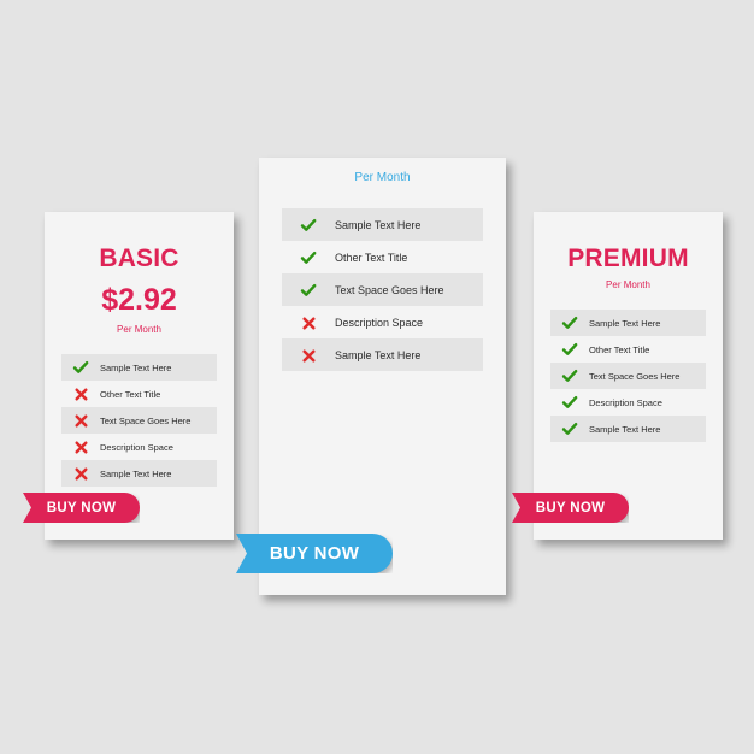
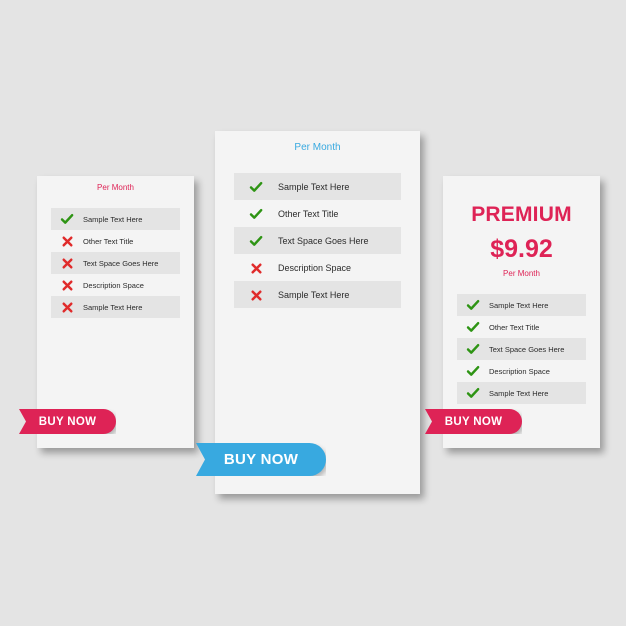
- BASIC
- $2.92
  Per Month
  Sample Text Here
  Other Text Title
  Text Space Goes Here
  Description Space
  Sample Text Here
  Per Month
  Sample Text Here
  Other Text Title
  Text Space Goes Here
  Description Space
  Sample Text Here
  PREMIUM
+ $9.92
  Per Month
  Sample Text Here
  Other Text Title
  Text Space Goes Here
  Description Space
  Sample Text Here
  BUY NOW
  BUY NOW
  BUY NOW
